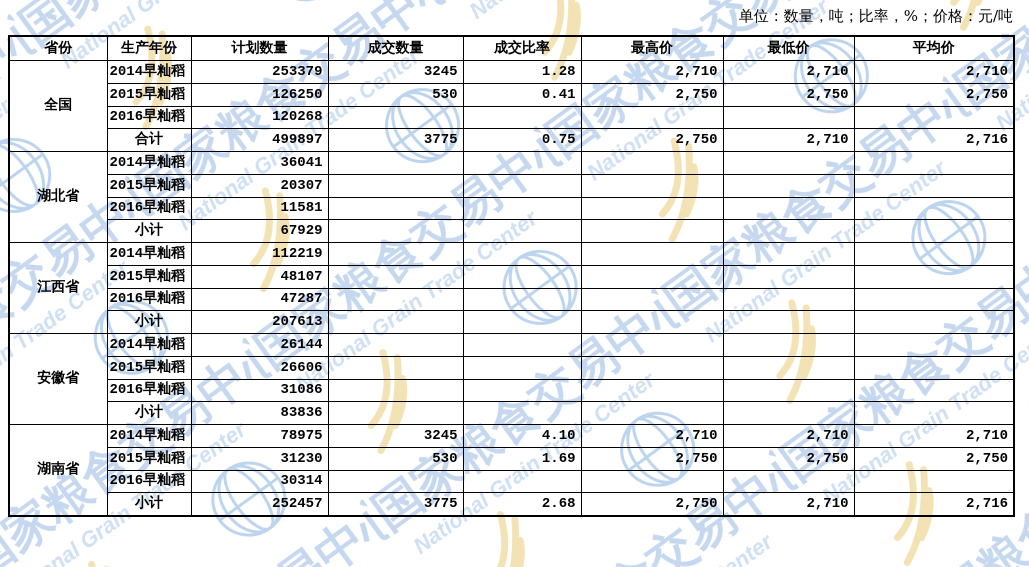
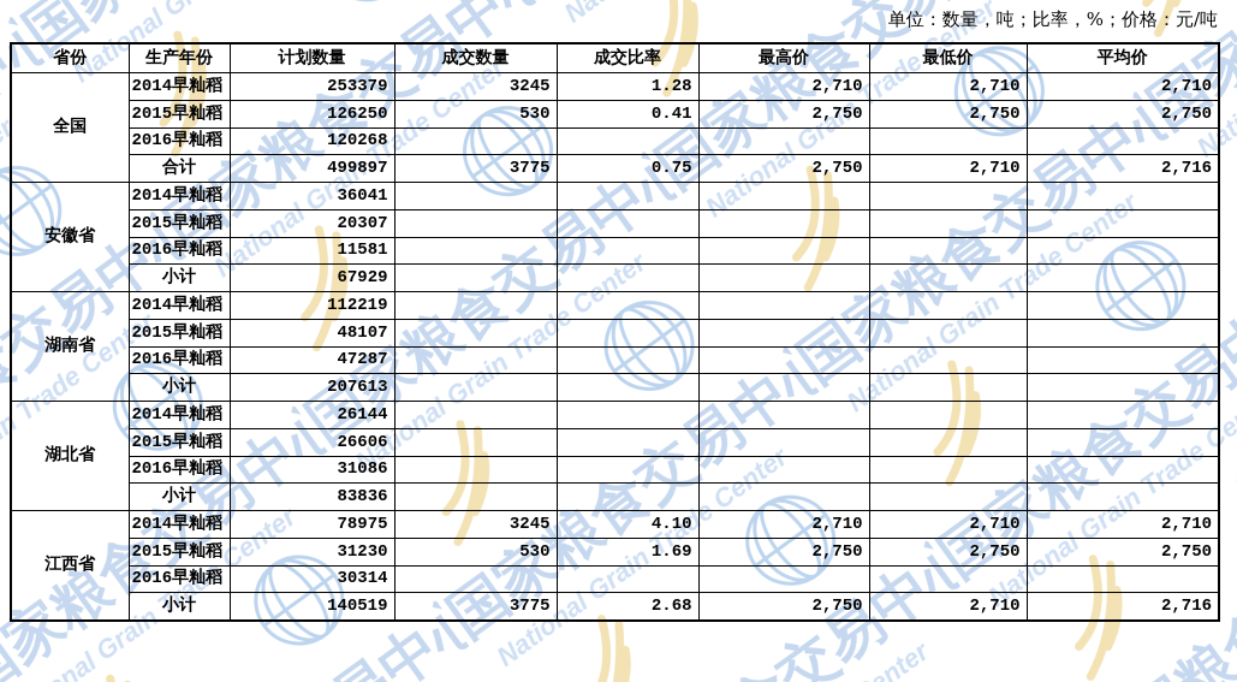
  单位：数量，吨；比率，%；价格：元/吨
  省份	生产年份	计划数量	成交数量	成交比率	最高价	最低价	平均价
  全国	2014早籼稻	253379	3245	1.28	2,710	2,710	2,710
  2015早籼稻	126250	530	0.41	2,750	2,750	2,750
  2016早籼稻	120268
  合计	499897	3775	0.75	2,750	2,710	2,716
- 湖北省	2014早籼稻	36041
+ 安徽省	2014早籼稻	36041
  2015早籼稻	20307
  2016早籼稻	11581
  小计	67929
- 江西省	2014早籼稻	112219
+ 湖南省	2014早籼稻	112219
  2015早籼稻	48107
  2016早籼稻	47287
  小计	207613
- 安徽省	2014早籼稻	26144
+ 湖北省	2014早籼稻	26144
  2015早籼稻	26606
  2016早籼稻	31086
  小计	83836
- 湖南省	2014早籼稻	78975	3245	4.10	2,710	2,710	2,710
+ 江西省	2014早籼稻	78975	3245	4.10	2,710	2,710	2,710
  2015早籼稻	31230	530	1.69	2,750	2,750	2,750
  2016早籼稻	30314
- 小计	252457	3775	2.68	2,750	2,710	2,716
+ 小计	140519	3775	2.68	2,750	2,710	2,716
